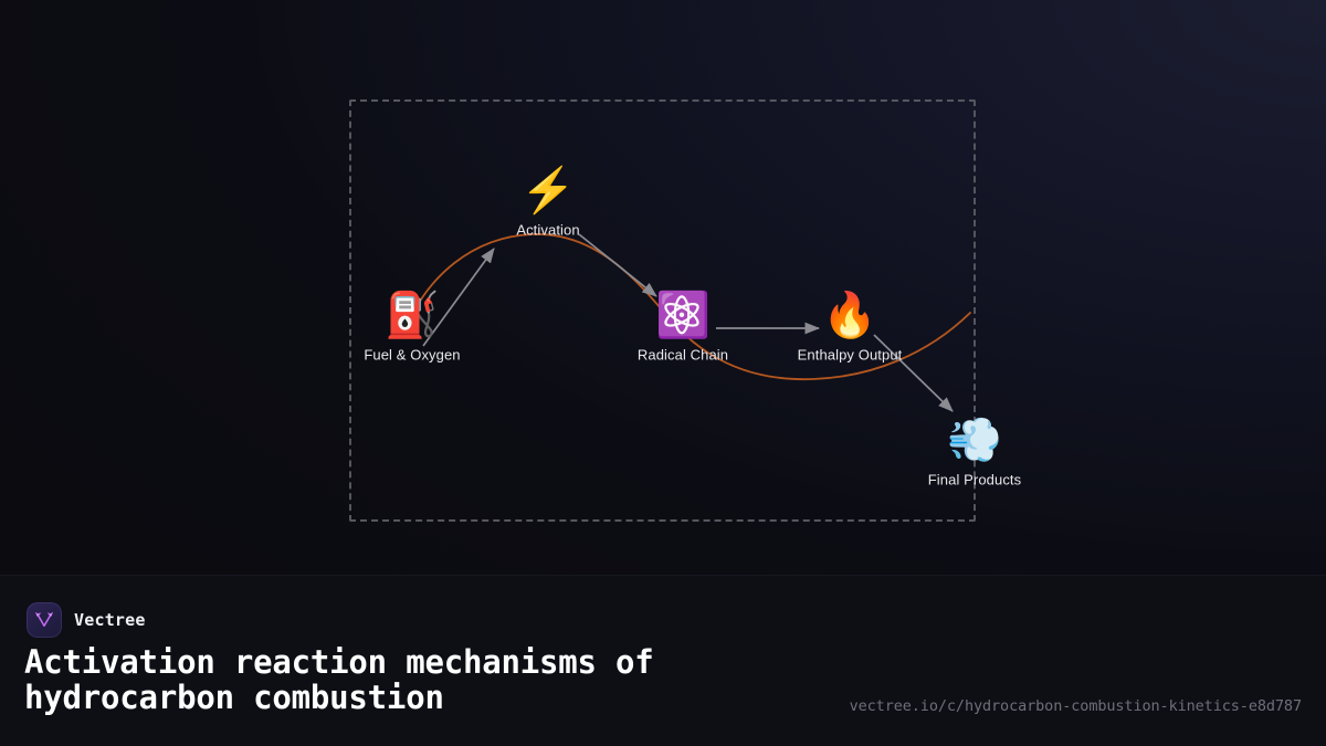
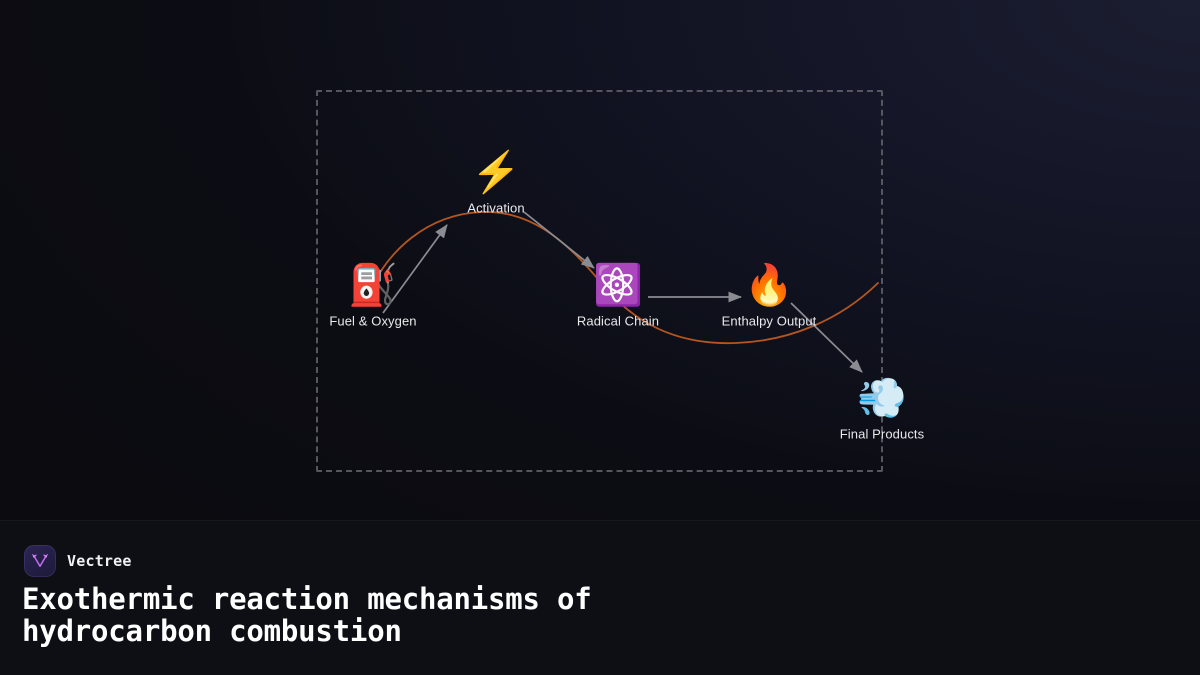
  ⛽
  Fuel & Oxygen
  ⚡
  Activation
  ⚛️
  Radical Chain
  🔥
  Enthalpy Output
  💨
  Final Products
  Vectree
- Activation reaction mechanisms of hydrocarbon combustion
+ Exothermic reaction mechanisms of hydrocarbon combustion
- vectree.io/c/hydrocarbon-combustion-kinetics-e8d787
